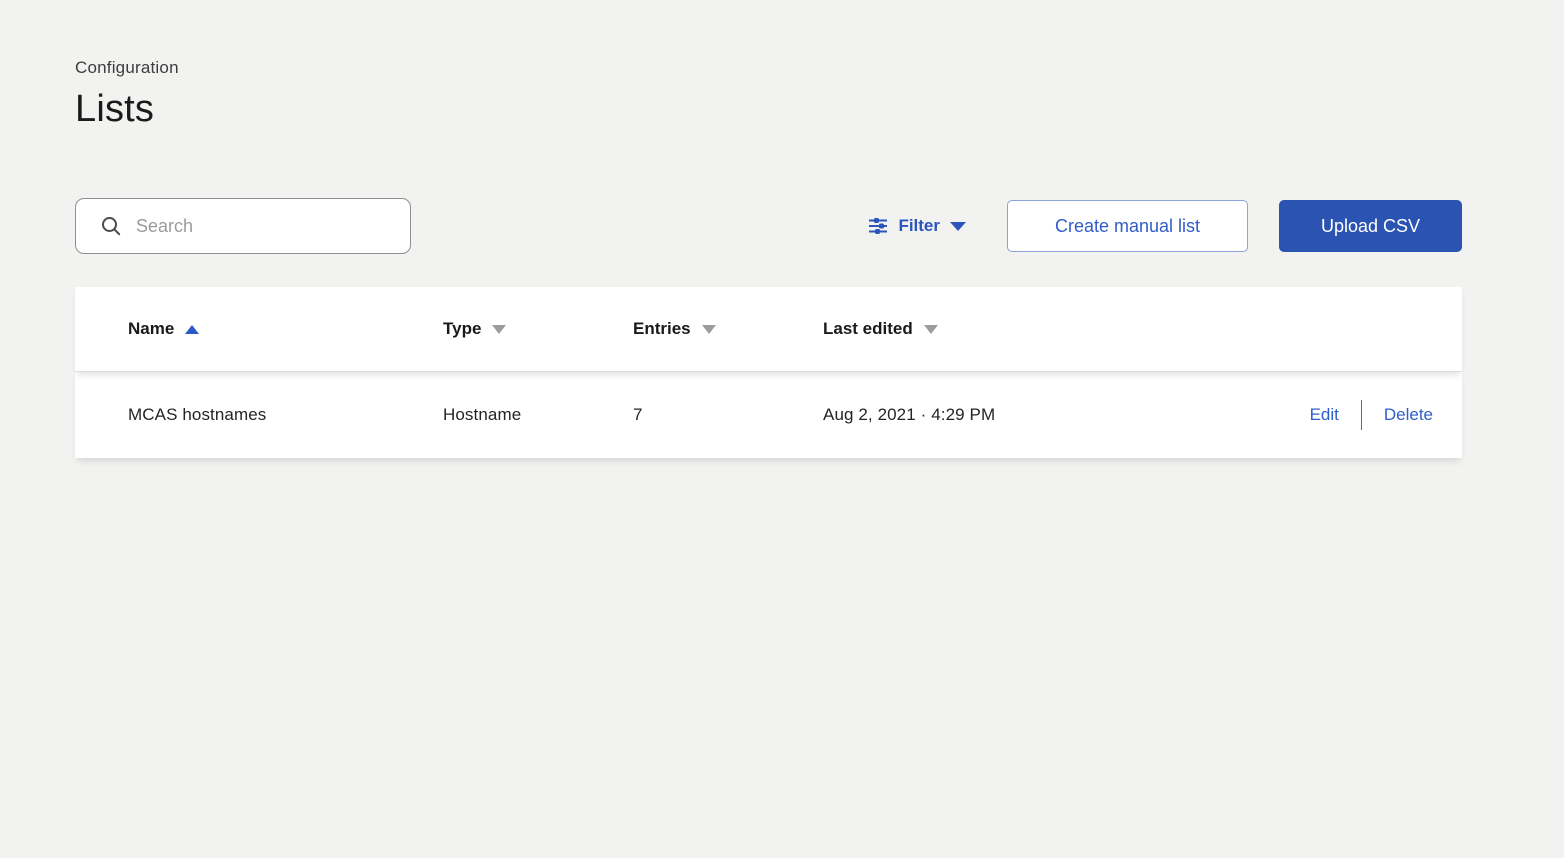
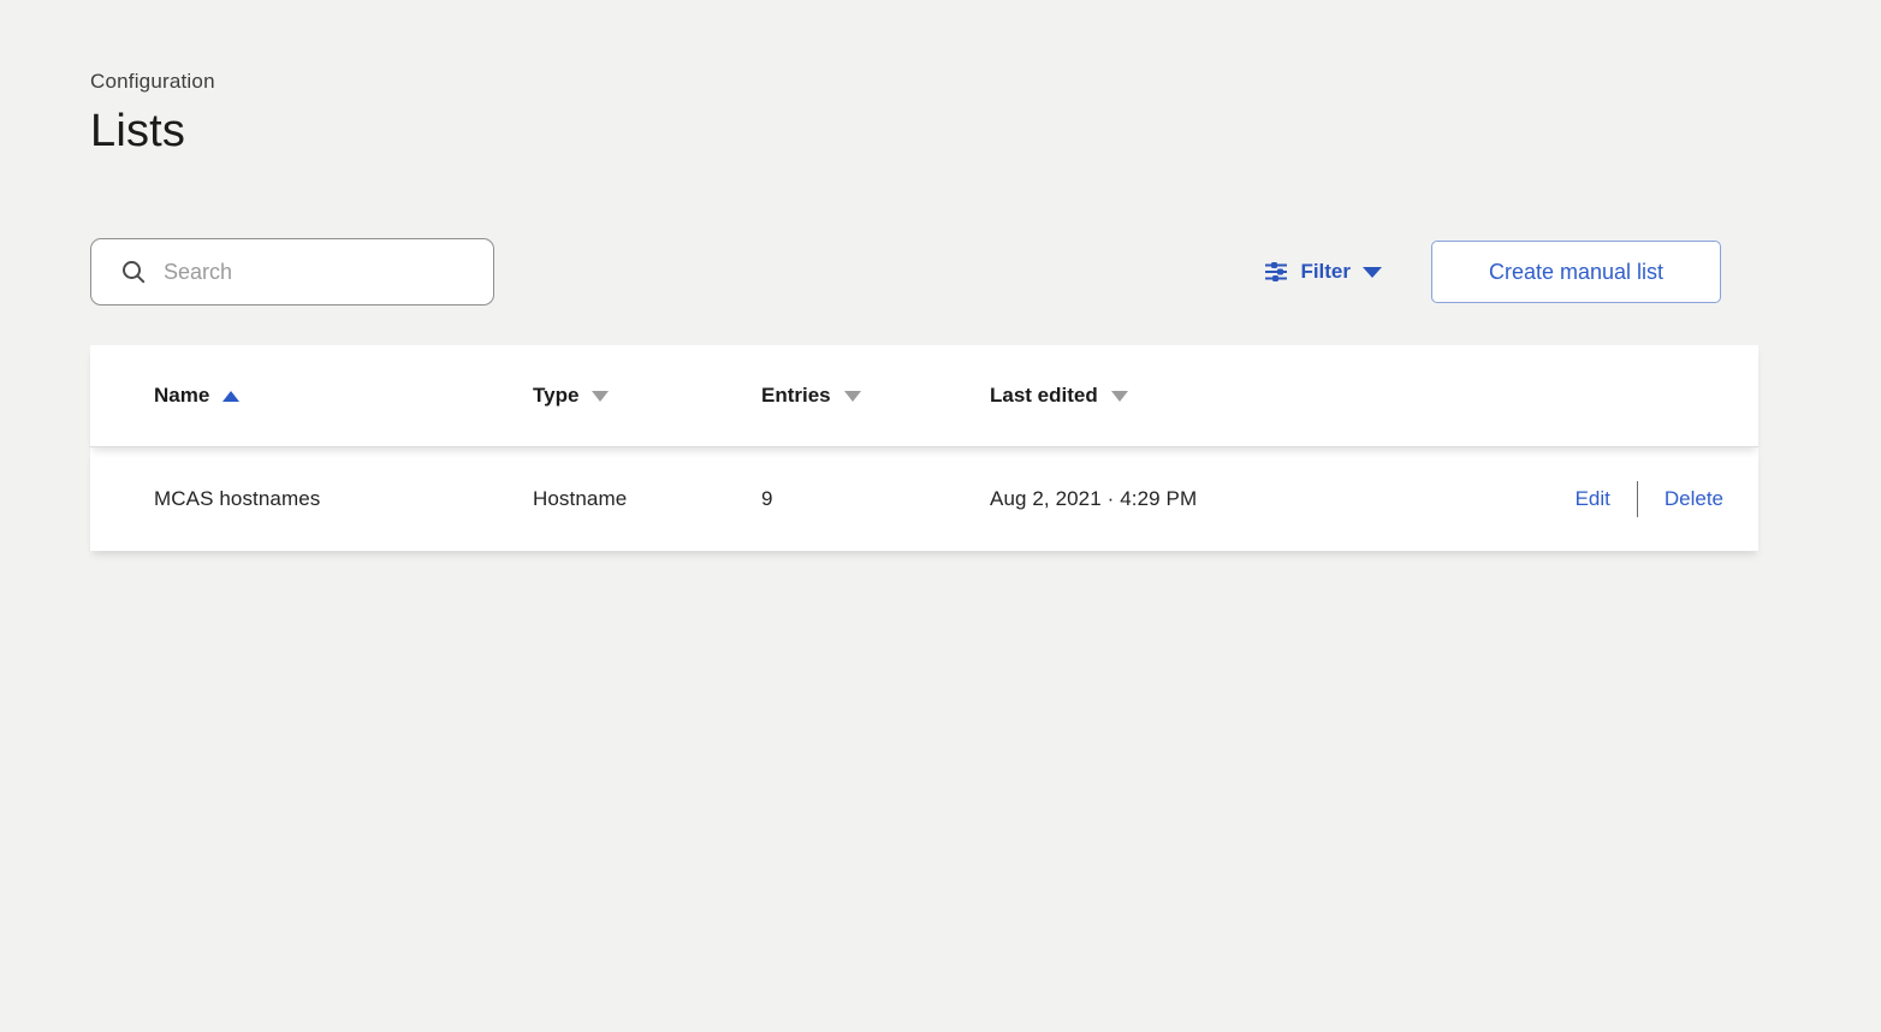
  Configuration
  Lists
  Search
  Filter
  Create manual list
- Upload CSV
  Name
  Type
  Entries
  Last edited
  MCAS hostnames
  Hostname
- 7
+ 9
  Aug 2, 2021 · 4:29 PM
  Edit
  Delete
